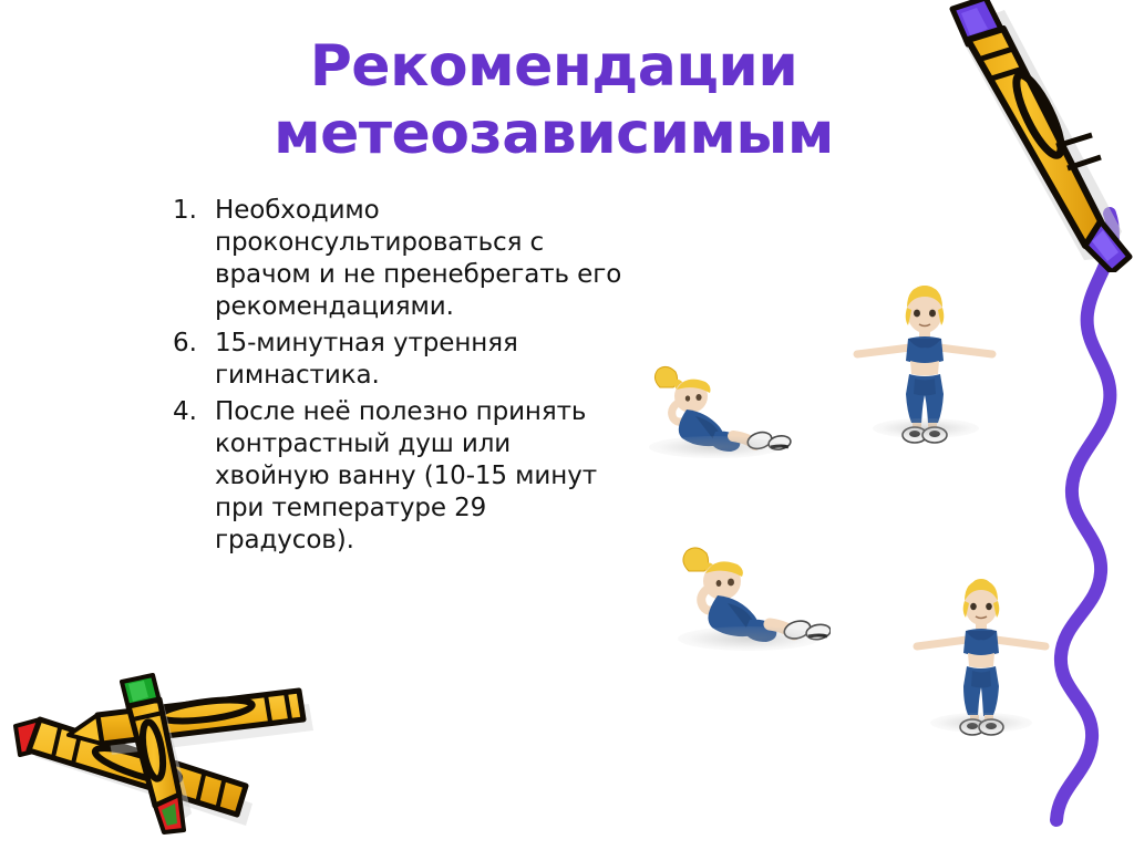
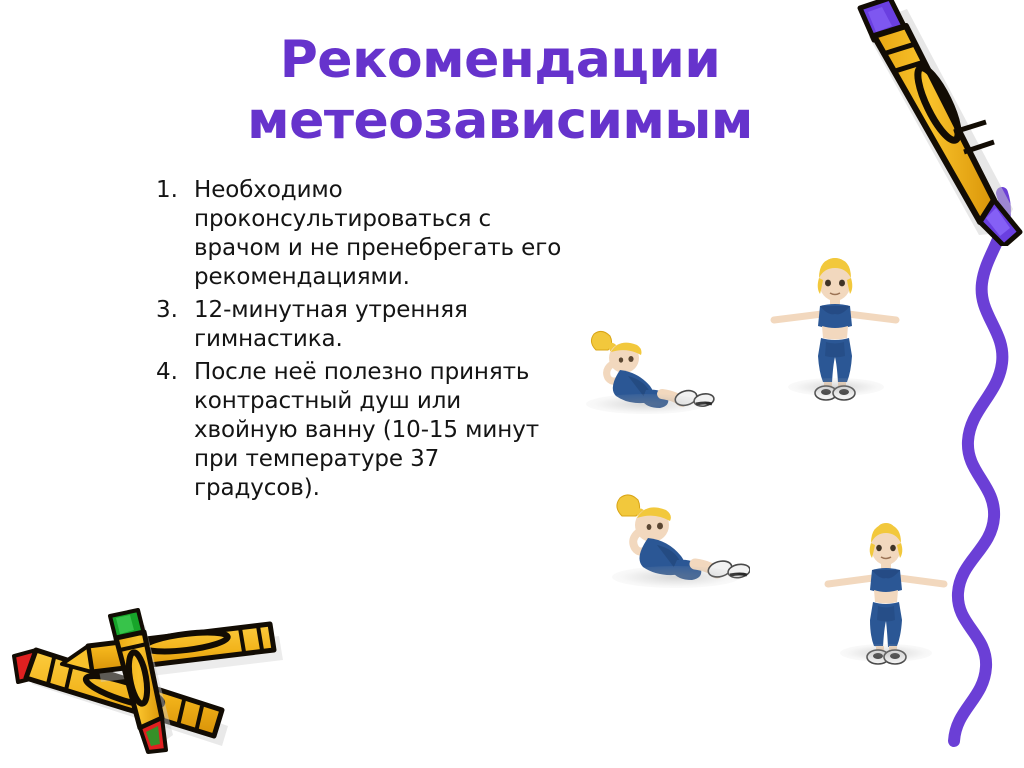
  Рекомендации
  метеозависимым
  1.
  Необходимо проконсультироваться с врачом и не пренебрегать его рекомендациями.
- 6.
+ 3.
- 15-минутная утренняя гимнастика.
+ 12-минутная утренняя гимнастика.
  4.
- После неё полезно принять контрастный душ или хвойную ванну (10-15 минут при температуре 29 градусов).
+ После неё полезно принять контрастный душ или хвойную ванну (10-15 минут при температуре 37 градусов).
